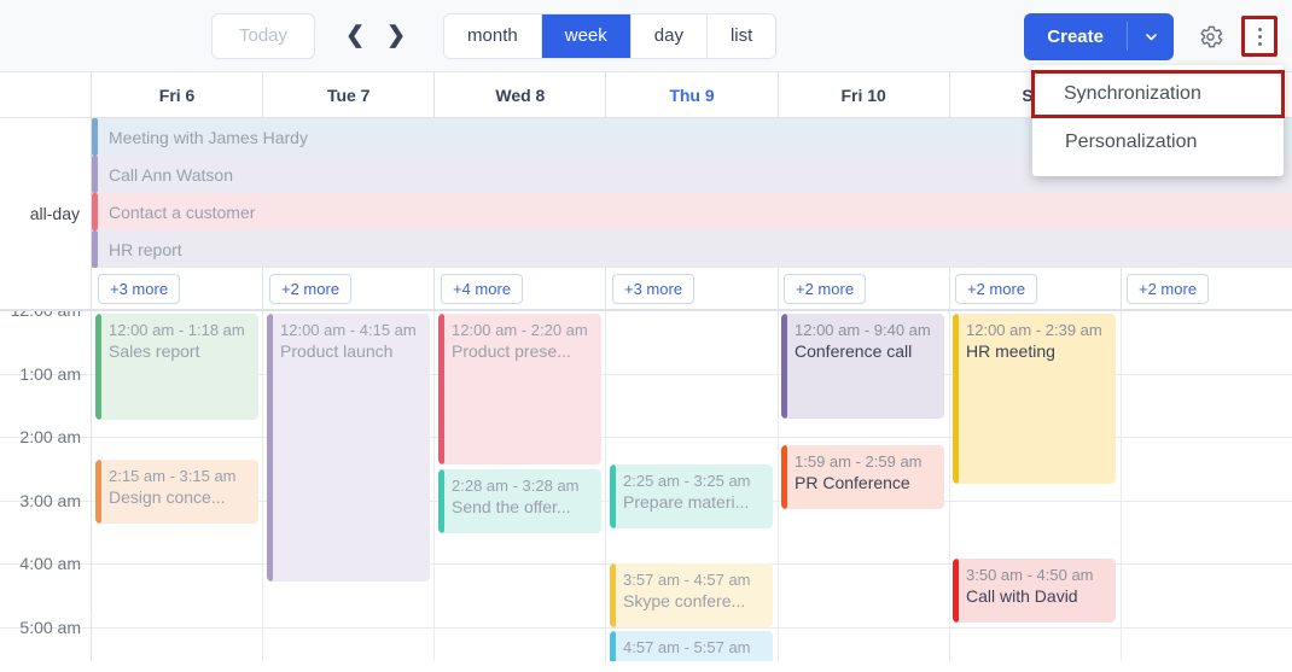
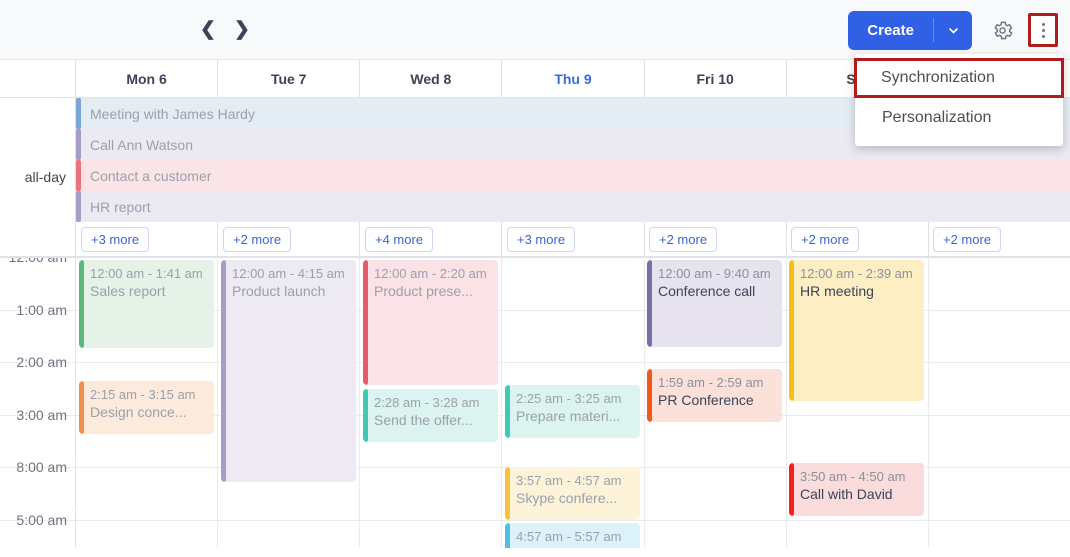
- Today
  ❮
  ❯
- month
- week
- day
- list
  Create
- Fri 6
+ Mon 6
  Tue 7
  Wed 8
  Thu 9
  Fri 10
  all-day
  Meeting with James Hardy
  Call Ann Watson
  Contact a customer
  HR report
  +3 more
  +2 more
  +4 more
  +3 more
  +2 more
  +2 more
  +2 more
  1:00 am
  2:00 am
  3:00 am
- 4:00 am
+ 8:00 am
  5:00 am
- 12:00 am - 1:18 am
+ 12:00 am - 1:41 am
  Sales report
  2:15 am - 3:15 am
  Design conce...
  12:00 am - 4:15 am
  Product launch
  12:00 am - 2:20 am
  Product prese...
  2:28 am - 3:28 am
  Send the offer...
  2:25 am - 3:25 am
  Prepare materi...
  3:57 am - 4:57 am
  Skype confere...
  4:57 am - 5:57 am
  12:00 am - 9:40 am
  Conference call
  1:59 am - 2:59 am
  PR Conference
  12:00 am - 2:39 am
  HR meeting
  3:50 am - 4:50 am
  Call with David
  Synchronization
  Personalization
